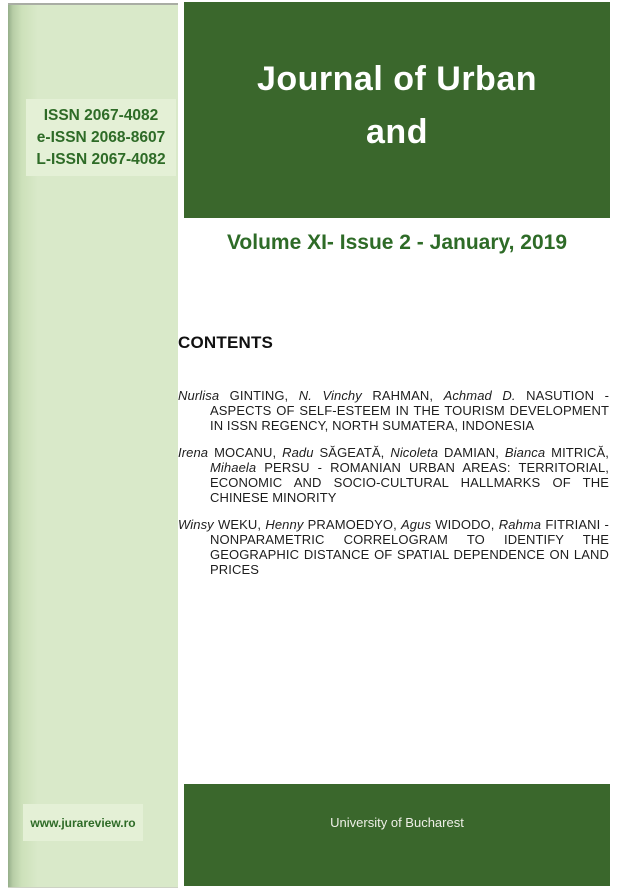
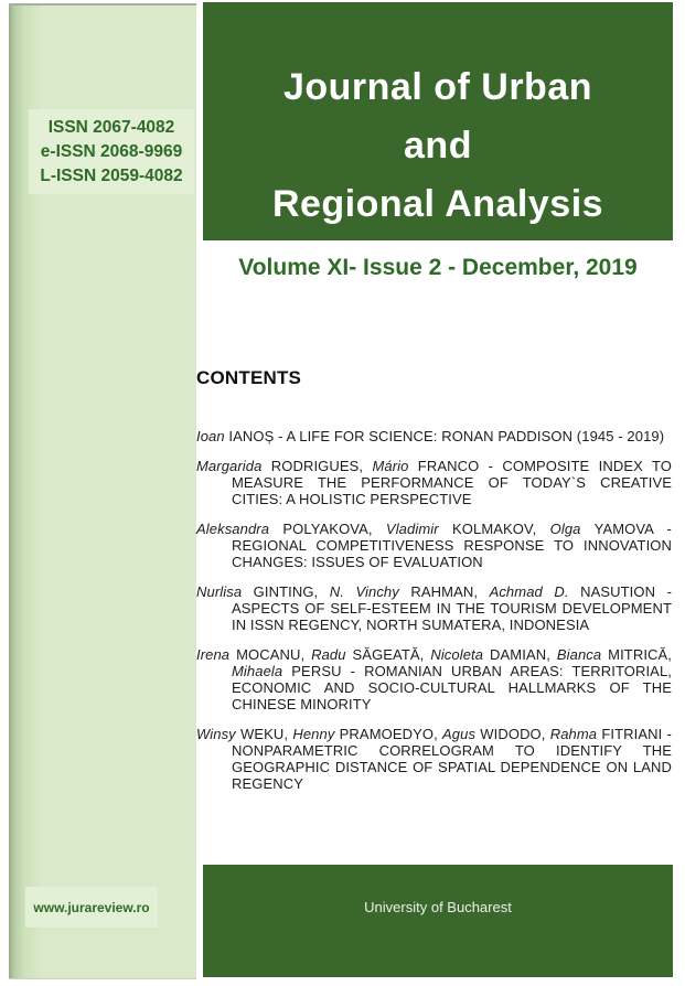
  ISSN 2067-4082
- e-ISSN 2068-8607
+ e-ISSN 2068-9969
- L-ISSN 2067-4082
+ L-ISSN 2059-4082
  www.jurareview.ro
  Journal of Urban
  and
+ Regional Analysis
- Volume XI- Issue 2 - January, 2019
+ Volume XI- Issue 2 - December, 2019
  CONTENTS
+ Ioan IANOȘ - A LIFE FOR SCIENCE: RONAN PADDISON (1945 - 2019)
+ Margarida RODRIGUES, Mário FRANCO - COMPOSITE INDEX TO MEASURE THE PERFORMANCE OF TODAY`S CREATIVE CITIES: A HOLISTIC PERSPECTIVE
+ Aleksandra POLYAKOVA, Vladimir KOLMAKOV, Olga YAMOVA - REGIONAL COMPETITIVENESS RESPONSE TO INNOVATION CHANGES: ISSUES OF EVALUATION
  Nurlisa GINTING, N. Vinchy RAHMAN, Achmad D. NASUTION - ASPECTS OF SELF-ESTEEM IN THE TOURISM DEVELOPMENT IN ISSN REGENCY, NORTH SUMATERA, INDONESIA
  Irena MOCANU, Radu SĂGEATĂ, Nicoleta DAMIAN, Bianca MITRICĂ, Mihaela PERSU - ROMANIAN URBAN AREAS: TERRITORIAL, ECONOMIC AND SOCIO-CULTURAL HALLMARKS OF THE CHINESE MINORITY
- Winsy WEKU, Henny PRAMOEDYO, Agus WIDODO, Rahma FITRIANI - NONPARAMETRIC CORRELOGRAM TO IDENTIFY THE GEOGRAPHIC DISTANCE OF SPATIAL DEPENDENCE ON LAND PRICES
+ Winsy WEKU, Henny PRAMOEDYO, Agus WIDODO, Rahma FITRIANI - NONPARAMETRIC CORRELOGRAM TO IDENTIFY THE GEOGRAPHIC DISTANCE OF SPATIAL DEPENDENCE ON LAND REGENCY
  University of Bucharest
